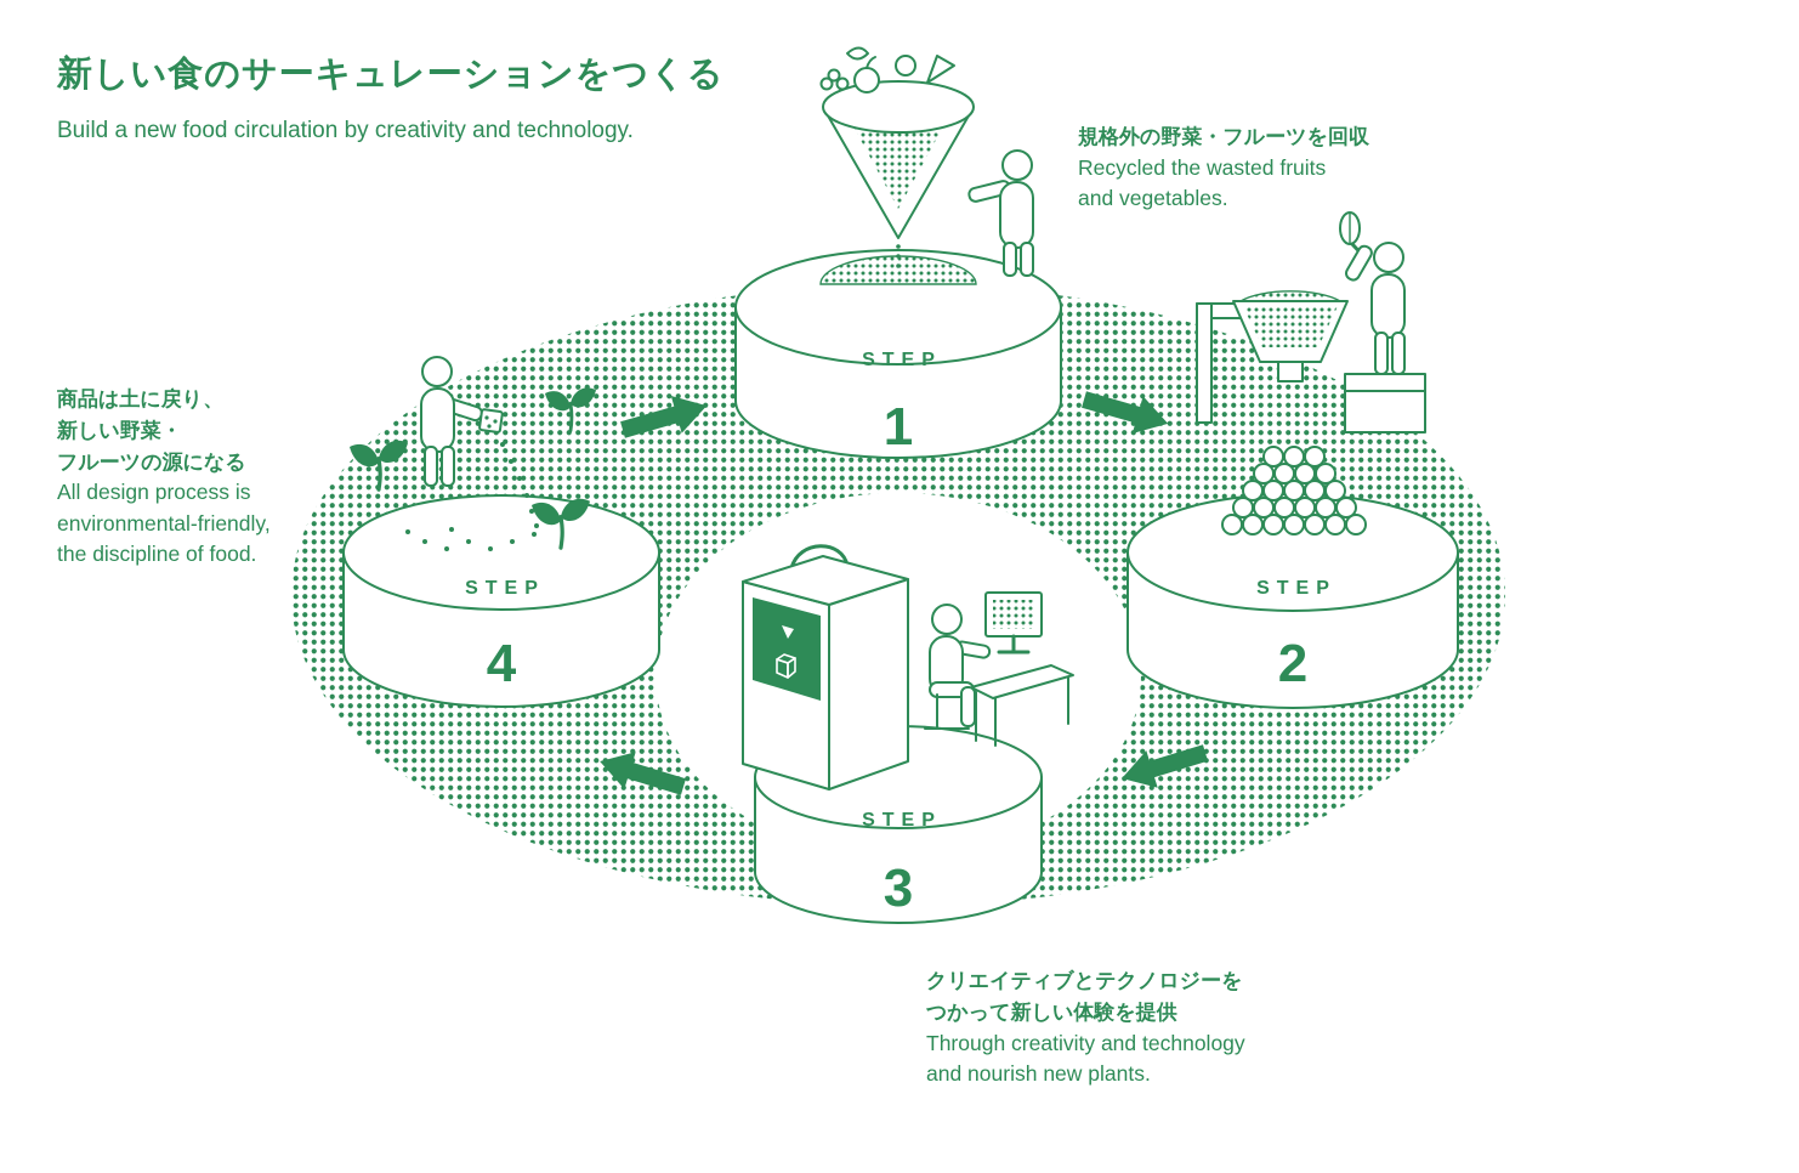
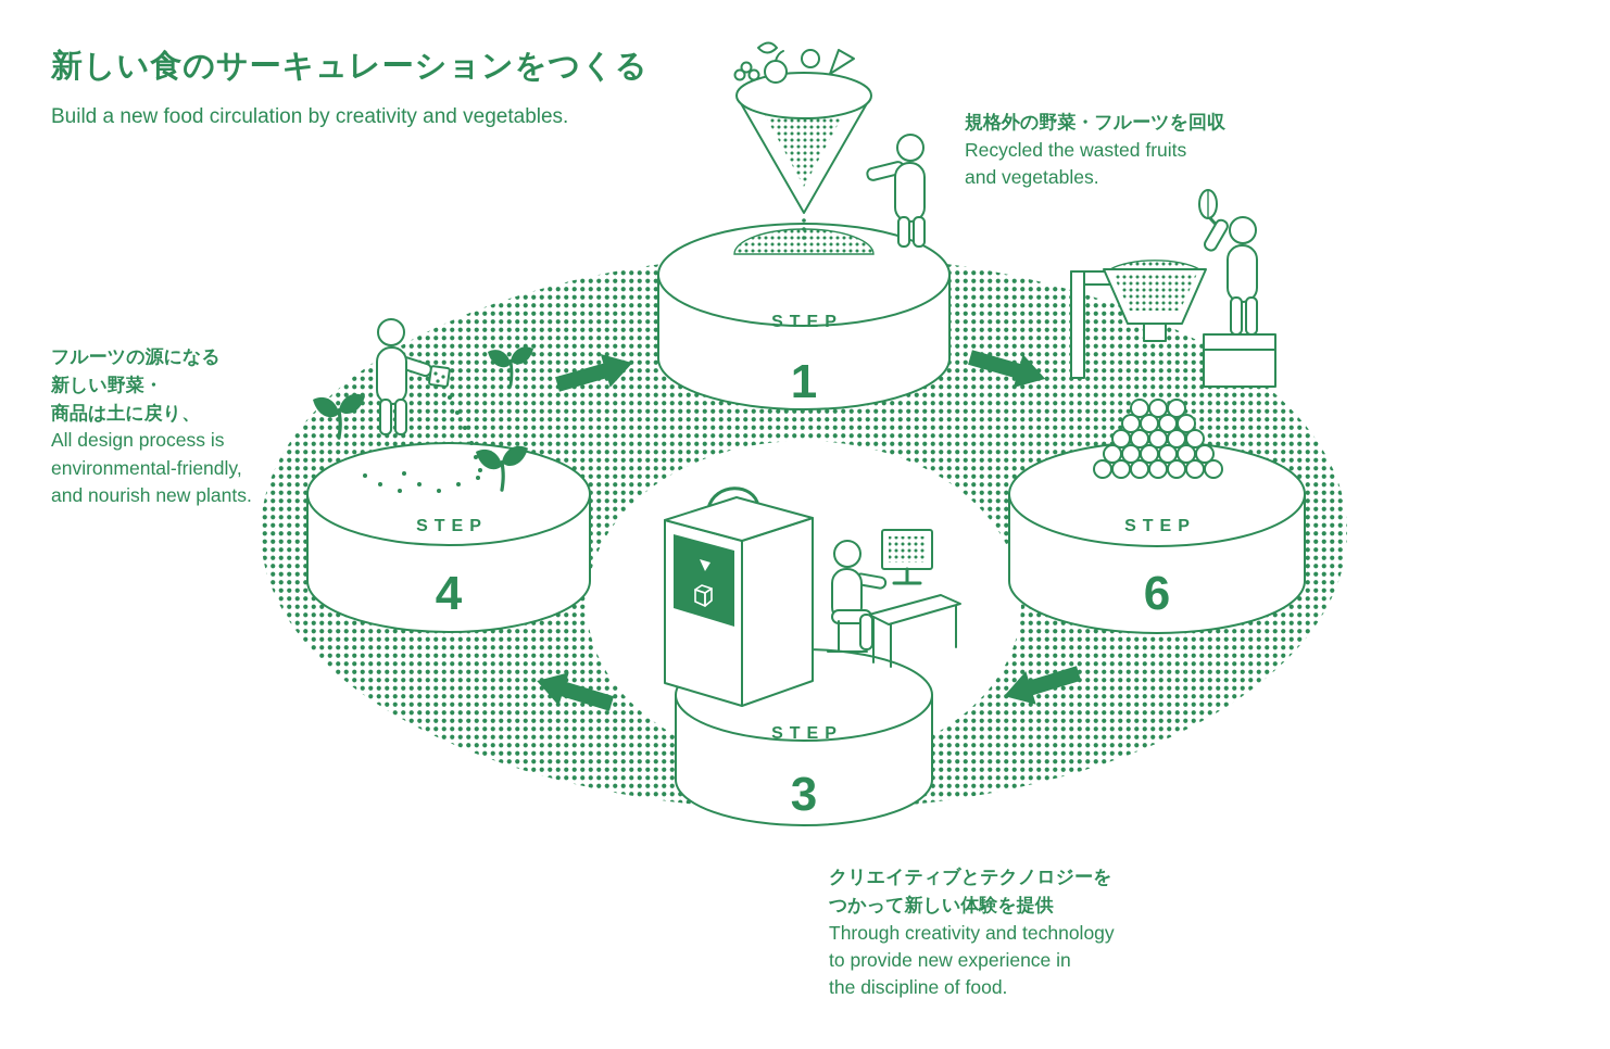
  新しい食のサーキュレーションをつくる
- Build a new food circulation by creativity and technology.
+ Build a new food circulation by creativity and vegetables.
  STEP
  1
  STEP
- 2
+ 6
  STEP
  3
  STEP
  4
  規格外の野菜・フルーツを回収
  Recycled the wasted fruits
  and vegetables.
  クリエイティブとテクノロジーを
  つかって新しい体験を提供
  Through creativity and technology
+ to provide new experience in
- and nourish new plants.
+ the discipline of food.
- 商品は土に戻り、
+ フルーツの源になる
  新しい野菜・
- フルーツの源になる
+ 商品は土に戻り、
  All design process is
  environmental-friendly,
- the discipline of food.
+ and nourish new plants.
